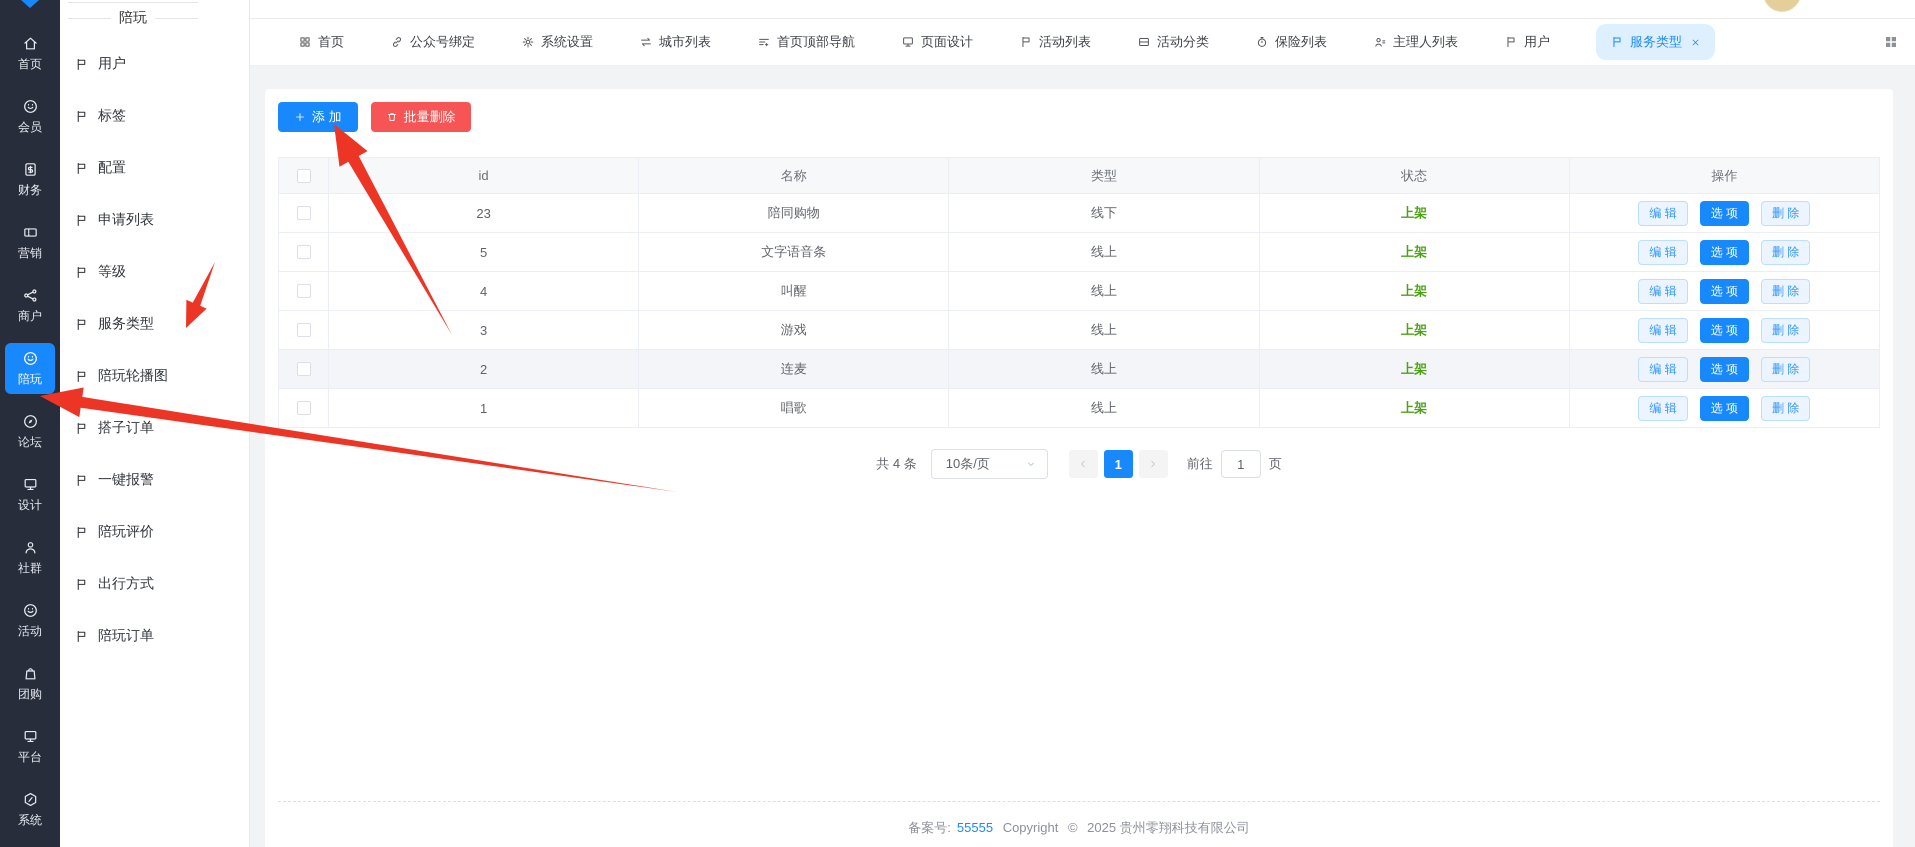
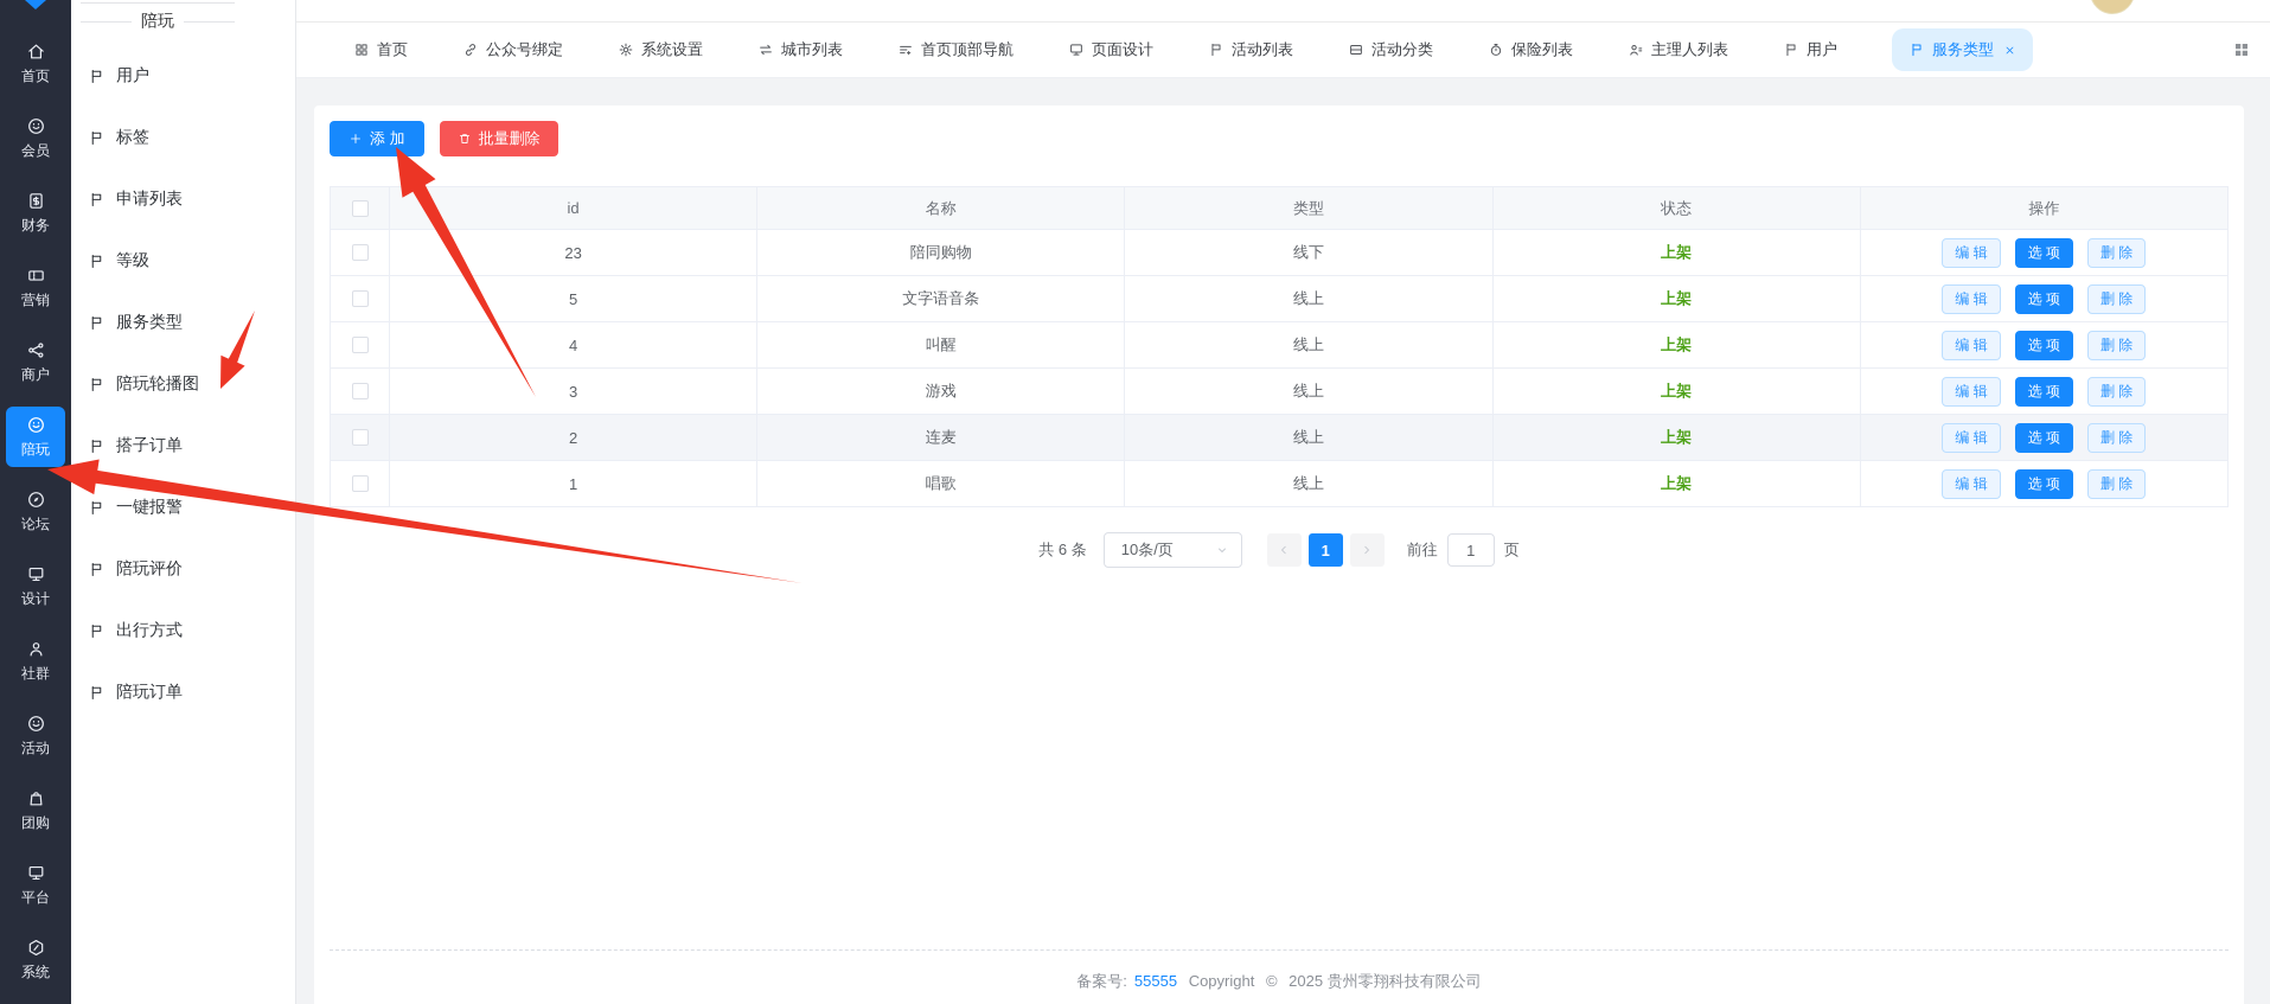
  首页
  会员
  财务
  营销
  商户
  陪玩
  论坛
  设计
  社群
  活动
  团购
  平台
  系统
  陪玩
  用户
  标签
- 配置
  申请列表
  等级
  服务类型
  陪玩轮播图
  搭子订单
  一键报警
  陪玩评价
  出行方式
  陪玩订单
  首页
  公众号绑定
  系统设置
  城市列表
  首页顶部导航
  页面设计
  活动列表
  活动分类
  保险列表
  主理人列表
  用户
  服务类型
  添 加
  批量删除
  	id	名称	类型	状态	操作
  	23	陪同购物	线下	上架	编 辑 选 项 删 除
  	5	文字语音条	线上	上架	编 辑 选 项 删 除
  	4	叫醒	线上	上架	编 辑 选 项 删 除
  	3	游戏	线上	上架	编 辑 选 项 删 除
  	2	连麦	线上	上架	编 辑 选 项 删 除
  	1	唱歌	线上	上架	编 辑 选 项 删 除
- 共 4 条
+ 共 6 条
  10条/页
  1
  前往
  1
  页
  备案号: 55555 Copyright © 2025 贵州零翔科技有限公司
